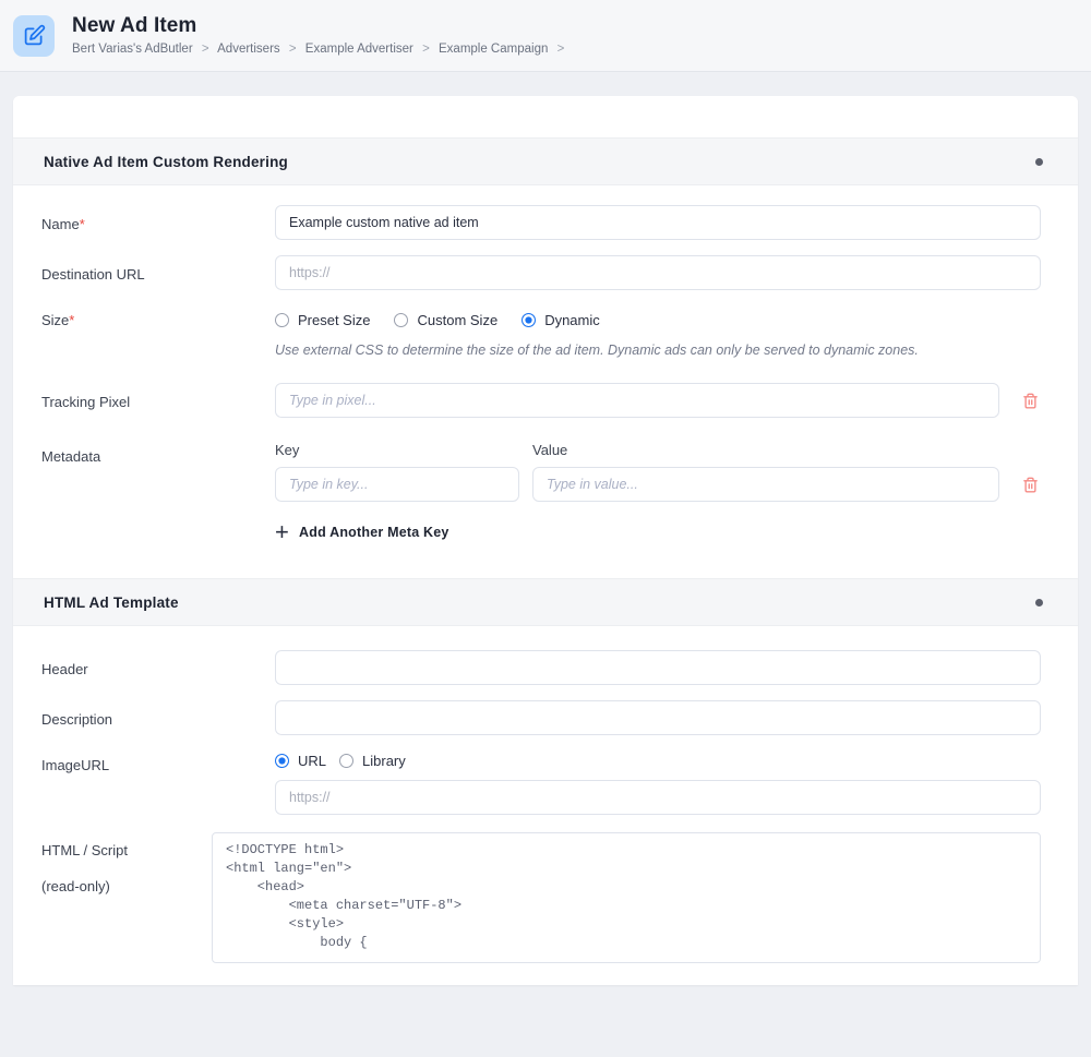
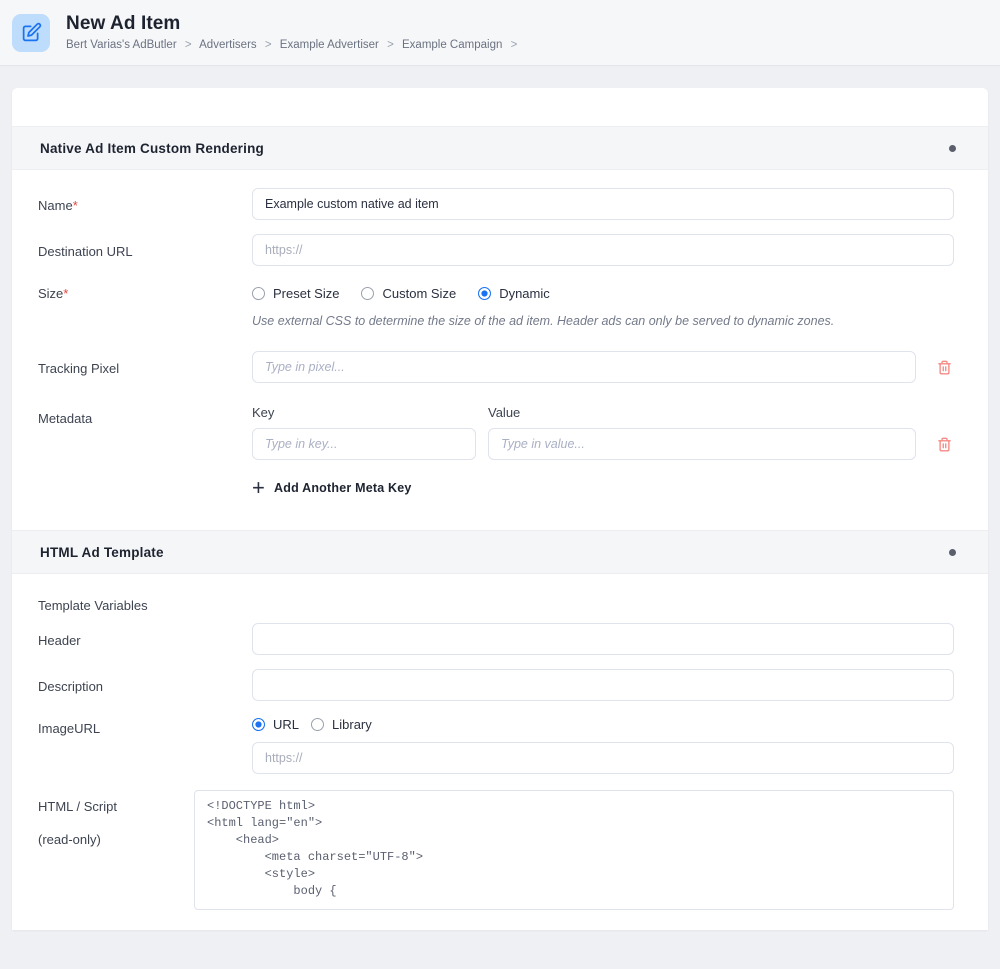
  New Ad Item
  Bert Varias's AdButler > Advertisers > Example Advertiser > Example Campaign >
  Native Ad Item Custom Rendering
  Name*
  Example custom native ad item
  Destination URL
  https://
  Size*
  Preset Size
  Custom Size
  Dynamic
- Use external CSS to determine the size of the ad item. Dynamic ads can only be served to dynamic zones.
+ Use external CSS to determine the size of the ad item. Header ads can only be served to dynamic zones.
  Tracking Pixel
  Type in pixel...
  Metadata
  Key
  Value
  Type in key...
  Type in value...
  +
  Add Another Meta Key
  HTML Ad Template
+ Template Variables
  Header
  Description
  ImageURL
  URL
  Library
  https://
  HTML / Script
  (read-only)
  <!DOCTYPE html>
  <html lang="en">
  <head>
  <meta charset="UTF-8">
  <style>
  body {
